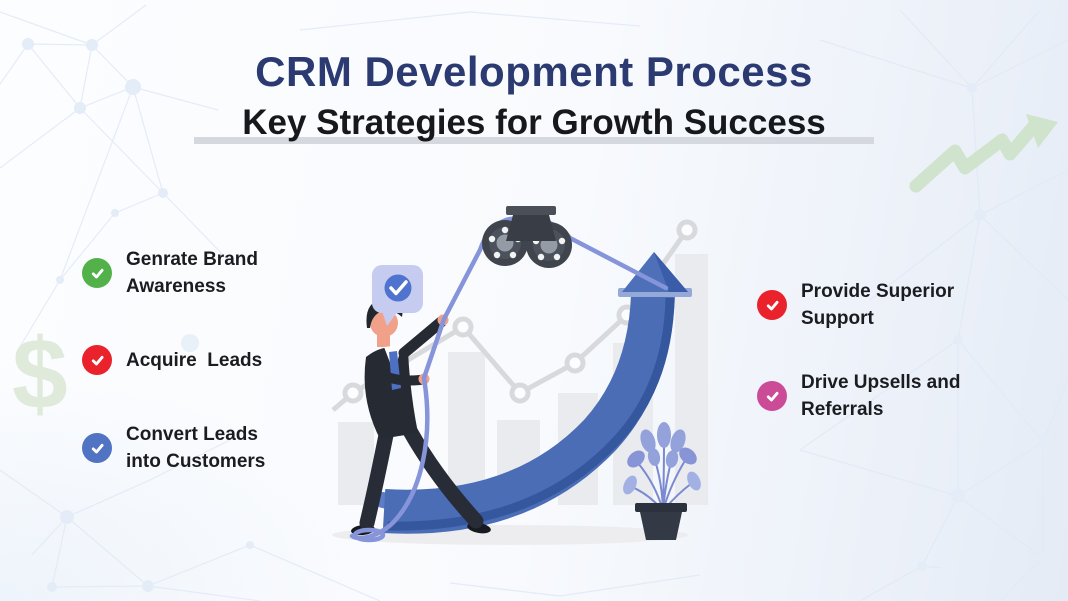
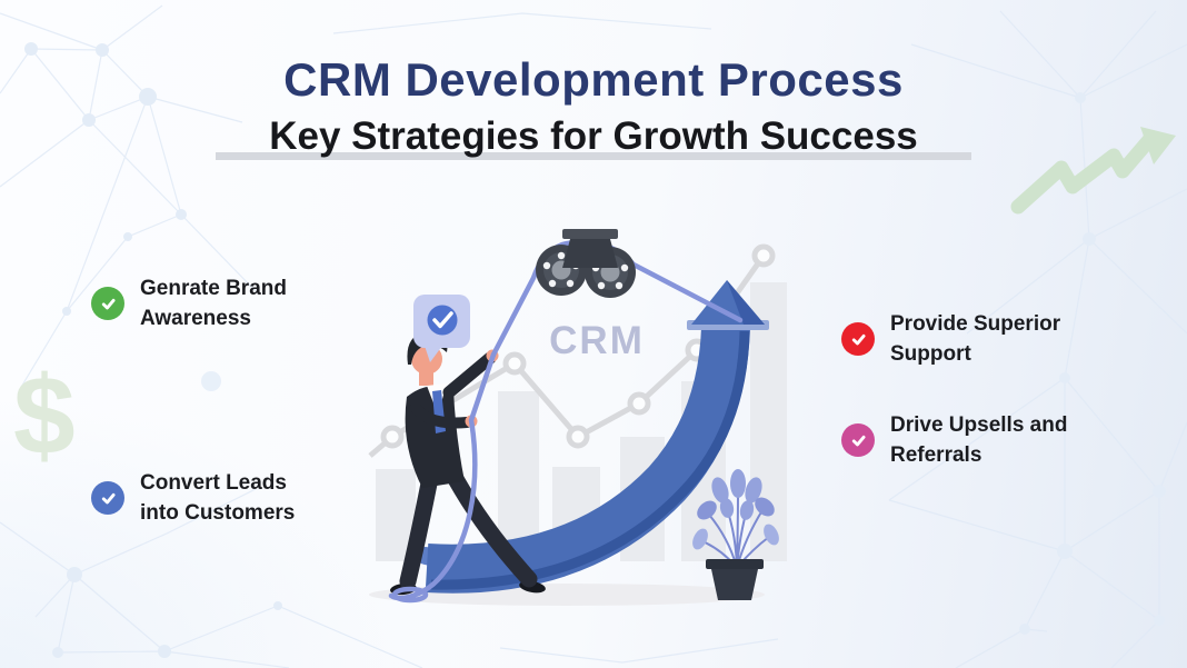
  $
  CRM Development Process
  Key Strategies for Growth Success
  Genrate Brand Awareness
- Acquire Leads
  Convert Leads into Customers
  Provide Superior Support
  Drive Upsells and Referrals
+ CRM
